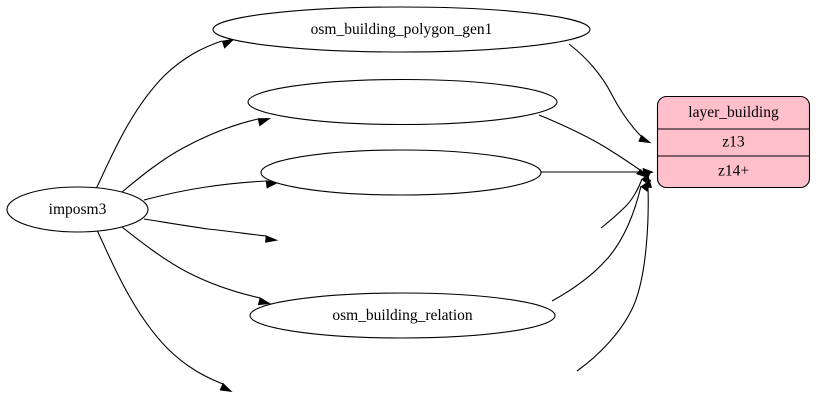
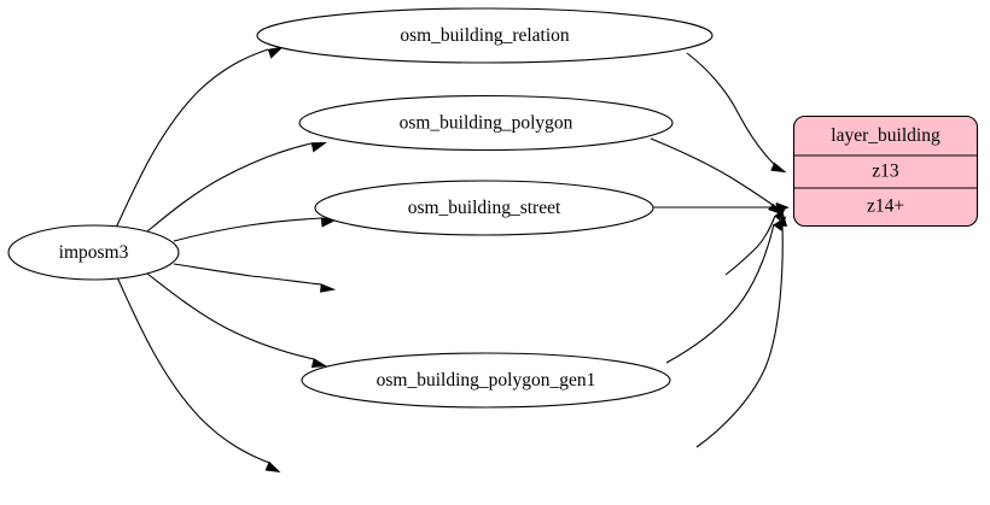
  imposm3
- osm_building_polygon_gen1
+ osm_building_relation
+ osm_building_polygon
+ osm_building_street
- osm_building_relation
+ osm_building_polygon_gen1
  layer_building
  z13
  z14+
